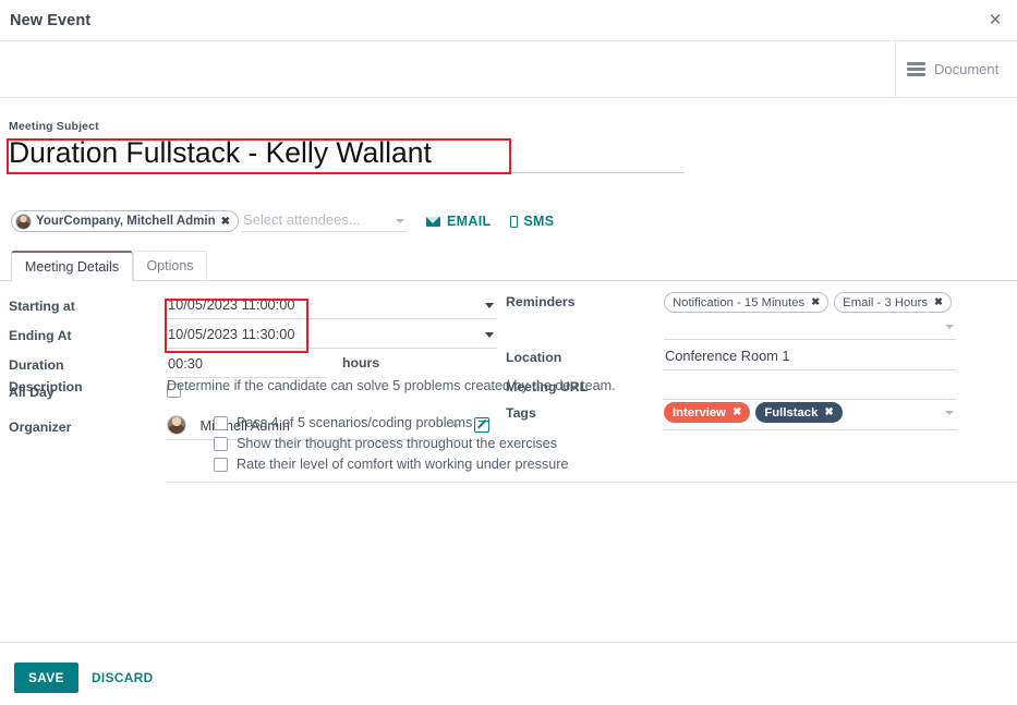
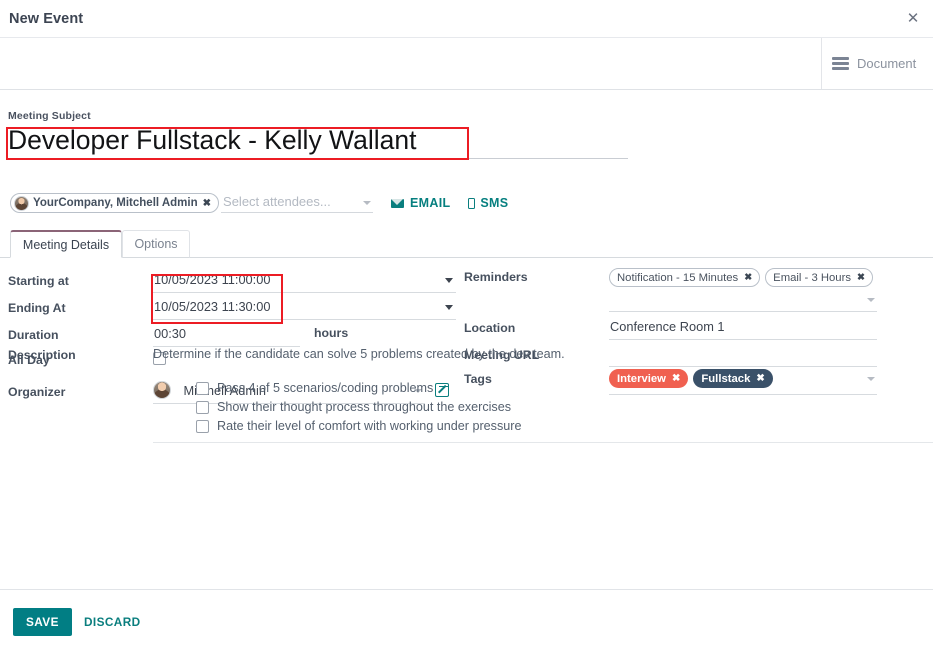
  New Event
  ✕
  Document
  Meeting Subject
- Duration Fullstack - Kelly Wallant
+ Developer Fullstack - Kelly Wallant
  YourCompany, Mitchell Admin
  ✖
  Select attendees...
  EMAIL
  SMS
  Meeting Details
  Options
  Starting at
  10/05/2023 11:00:00
  Ending At
  10/05/2023 11:30:00
  Duration
  00:30
  hours
  All Day
  Organizer
  Mhell Admin
  Reminders
  Notification - 15 Minutes
  ✖
  Email - 3 Hours
  ✖
  Location
  Conference Room 1
  Meeting URL
  Tags
  Interview
  ✖
  Fullstack
  ✖
  Description
  Determine if the candidate can solve 5 problems created by the dev team.
  Pass 4 of 5 scenarios/coding problems
  Show their thought process throughout the exercises
  Rate their level of comfort with working under pressure
  SAVE
  DISCARD
